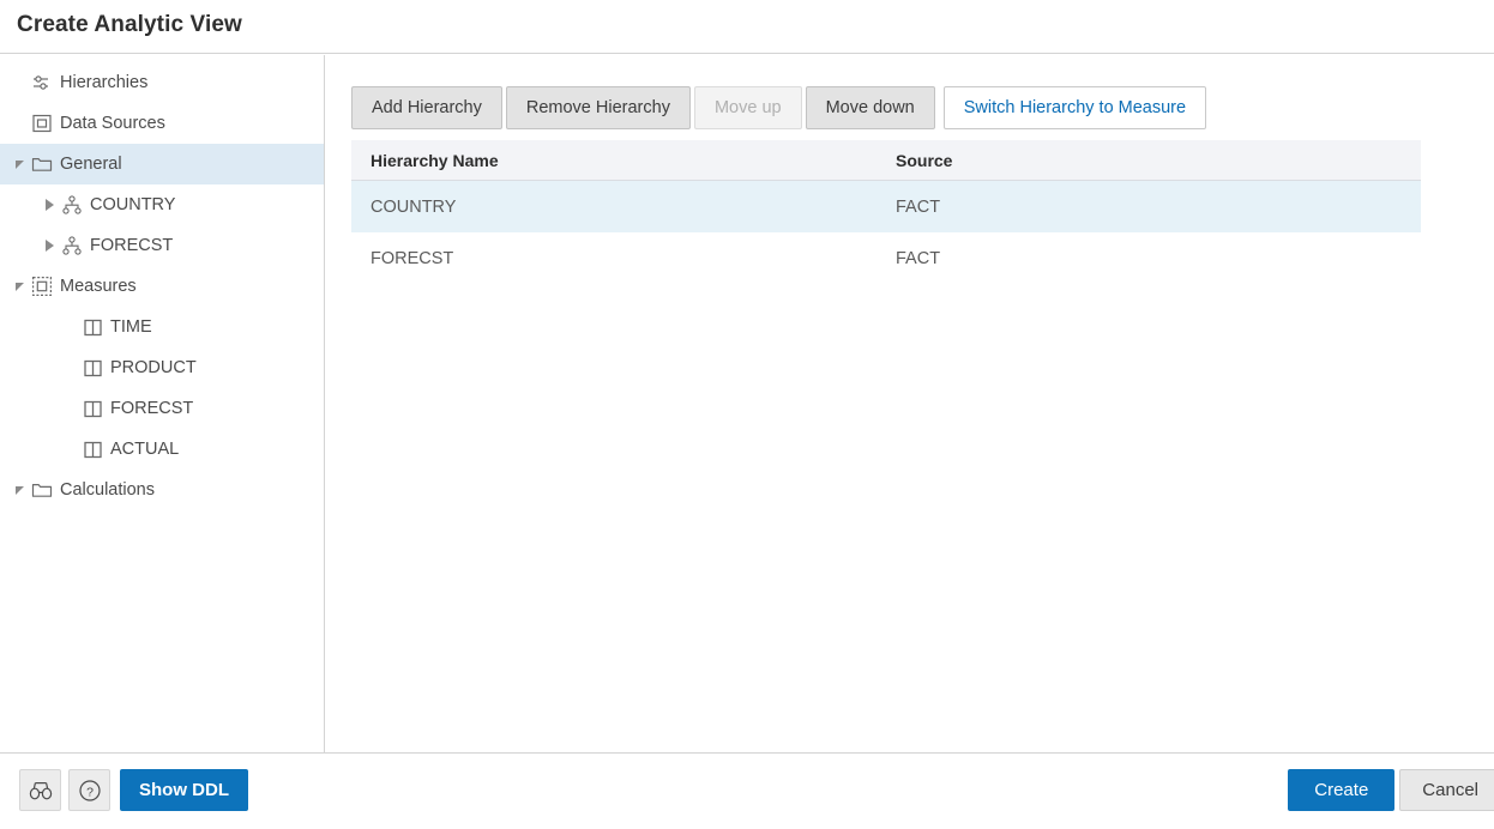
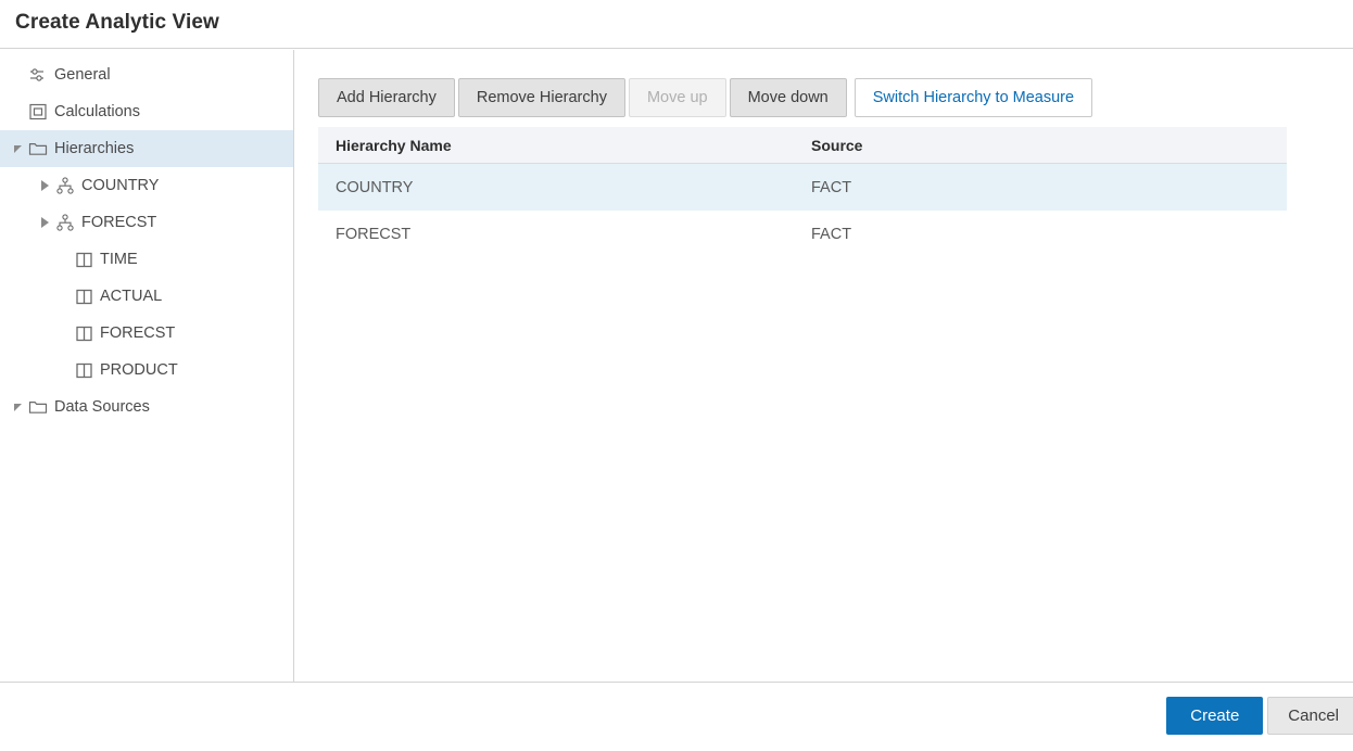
  Create Analytic View
- Hierarchies
+ General
- Data Sources
+ Calculations
- General
+ Hierarchies
  COUNTRY
  FORECST
- Measures
  TIME
- PRODUCT
+ ACTUAL
  FORECST
- ACTUAL
+ PRODUCT
- Calculations
+ Data Sources
  Add Hierarchy
  Remove Hierarchy
  Move up
  Move down
  Switch Hierarchy to Measure
  Hierarchy Name
  Source
  COUNTRY
  FACT
  FORECST
  FACT
- ?
- Show DDL
  Create
  Cancel
